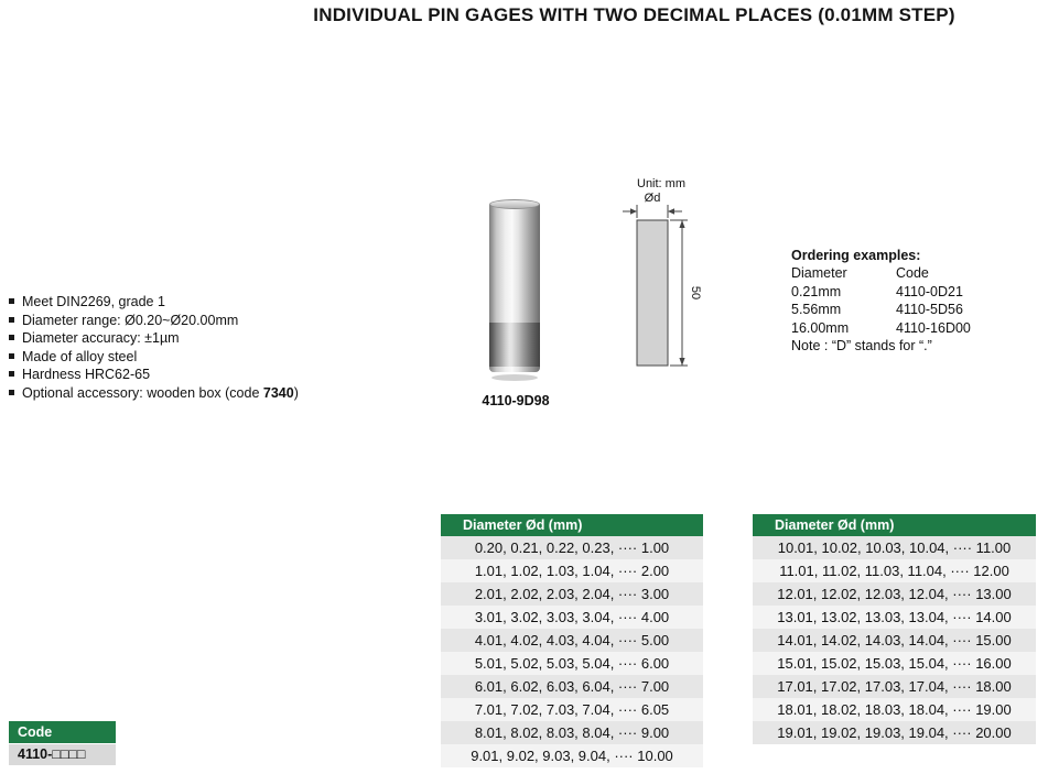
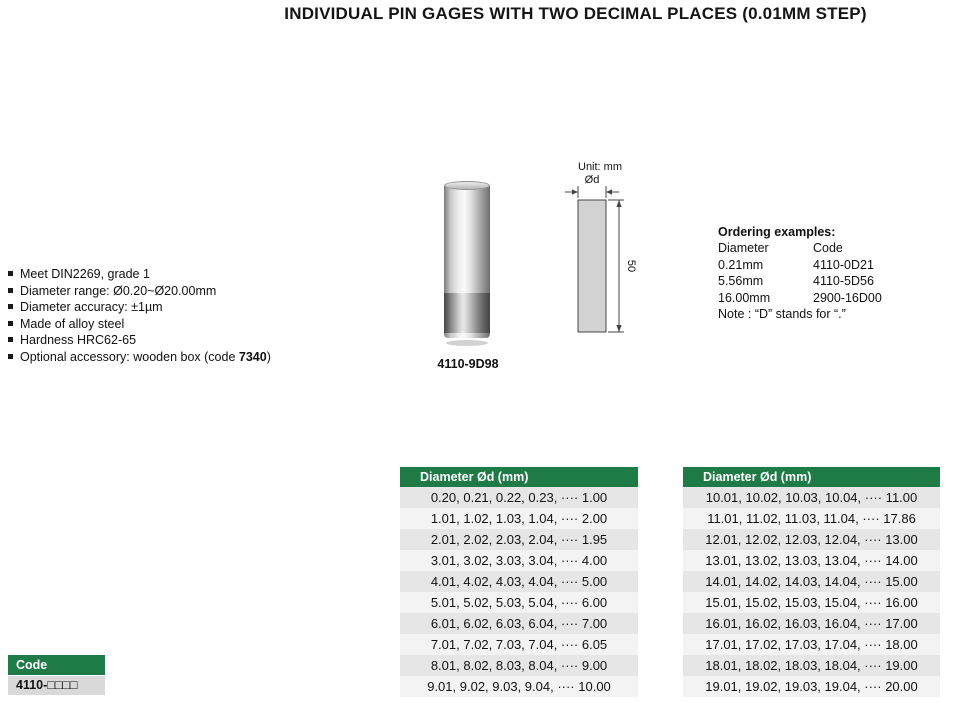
  INDIVIDUAL PIN GAGES WITH TWO DECIMAL PLACES (0.01MM STEP)
  Meet DIN2269, grade 1
  Diameter range: Ø0.20~Ø20.00mm
  Diameter accuracy: ±1µm
  Made of alloy steel
  Hardness HRC62-65
  Optional accessory: wooden box (code 7340)
  4110-9D98
  Unit: mm
  Ød
  Ordering examples:
  Diameter
  Code
  0.21mm
  4110-0D21
  5.56mm
  4110-5D56
  16.00mm
- 4110-16D00
+ 2900-16D00
  Note : “D” stands for “.”
  Diameter Ød (mm)
  0.20, 0.21, 0.22, 0.23, ···· 1.00
  1.01, 1.02, 1.03, 1.04, ···· 2.00
- 2.01, 2.02, 2.03, 2.04, ···· 3.00
+ 2.01, 2.02, 2.03, 2.04, ···· 1.95
  3.01, 3.02, 3.03, 3.04, ···· 4.00
  4.01, 4.02, 4.03, 4.04, ···· 5.00
  5.01, 5.02, 5.03, 5.04, ···· 6.00
  6.01, 6.02, 6.03, 6.04, ···· 7.00
  7.01, 7.02, 7.03, 7.04, ···· 6.05
  8.01, 8.02, 8.03, 8.04, ···· 9.00
  9.01, 9.02, 9.03, 9.04, ···· 10.00
  Diameter Ød (mm)
  10.01, 10.02, 10.03, 10.04, ···· 11.00
- 11.01, 11.02, 11.03, 11.04, ···· 12.00
+ 11.01, 11.02, 11.03, 11.04, ···· 17.86
  12.01, 12.02, 12.03, 12.04, ···· 13.00
  13.01, 13.02, 13.03, 13.04, ···· 14.00
  14.01, 14.02, 14.03, 14.04, ···· 15.00
  15.01, 15.02, 15.03, 15.04, ···· 16.00
+ 16.01, 16.02, 16.03, 16.04, ···· 17.00
  17.01, 17.02, 17.03, 17.04, ···· 18.00
  18.01, 18.02, 18.03, 18.04, ···· 19.00
  19.01, 19.02, 19.03, 19.04, ···· 20.00
  Code
  4110-□□□□
